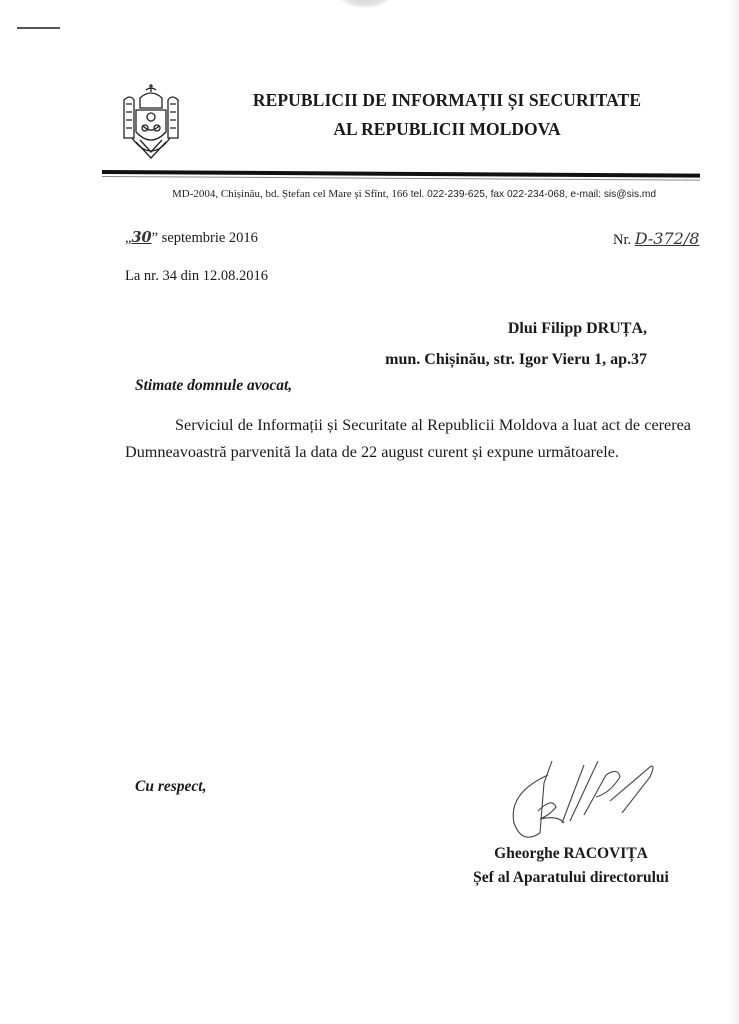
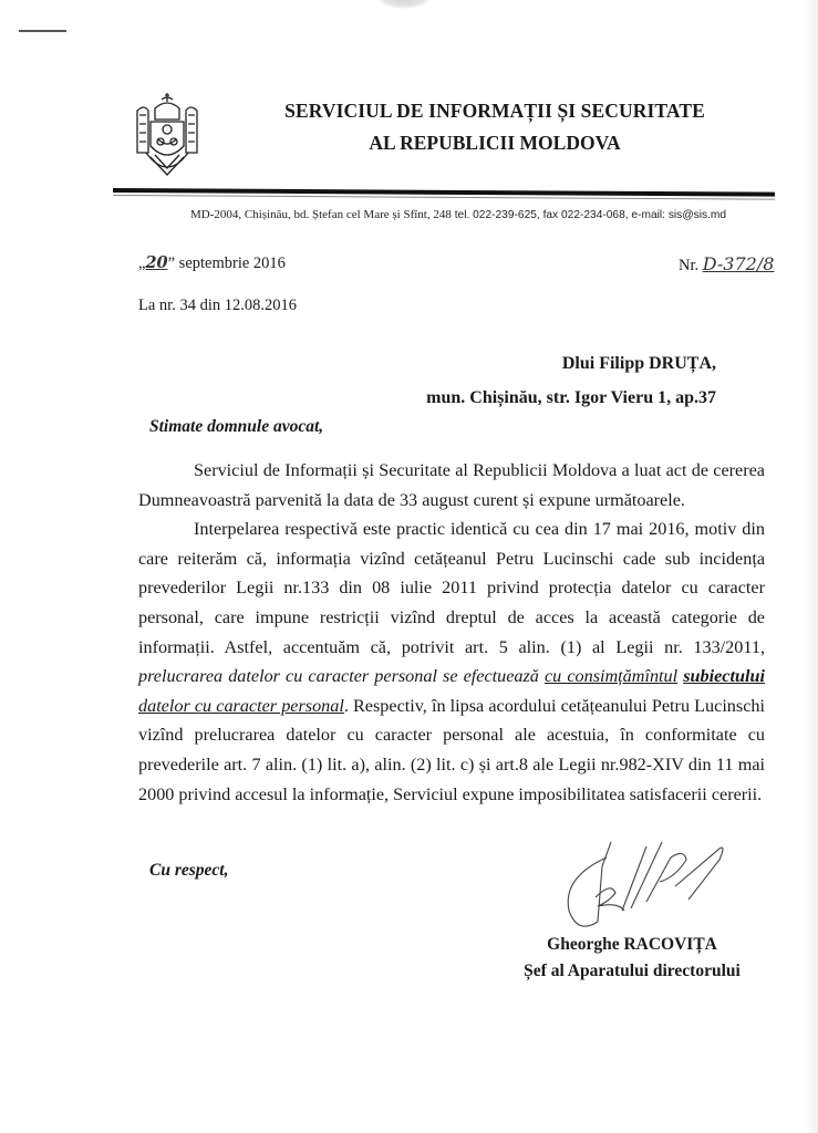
- REPUBLICII DE INFORMAȚII ȘI SECURITATE
+ SERVICIUL DE INFORMAȚII ȘI SECURITATE
  AL REPUBLICII MOLDOVA
- MD-2004, Chișinău, bd. Ștefan cel Mare și Sfînt, 166 tel. 022-239-625, fax 022-234-068, e-mail: sis@sis.md
+ MD-2004, Chișinău, bd. Ștefan cel Mare și Sfînt, 248 tel. 022-239-625, fax 022-234-068, e-mail: sis@sis.md
- „30” septembrie 2016
+ „20” septembrie 2016
  Nr. D-372/8
  La nr. 34 din 12.08.2016
  Dlui Filipp DRUȚA,
  mun. Chișinău, str. Igor Vieru 1, ap.37
  Stimate domnule avocat,
- Serviciul de Informații și Securitate al Republicii Moldova a luat act de cererea Dumneavoastră parvenită la data de 22 august curent și expune următoarele.
+ Serviciul de Informații și Securitate al Republicii Moldova a luat act de cererea Dumneavoastră parvenită la data de 33 august curent și expune următoarele.
+ Interpelarea respectivă este practic identică cu cea din 17 mai 2016, motiv din care reiterăm că, informația vizînd cetățeanul Petru Lucinschi cade sub incidența prevederilor Legii nr.133 din 08 iulie 2011 privind protecția datelor cu caracter personal, care impune restricții vizînd dreptul de acces la această categorie de informații. Astfel, accentuăm că, potrivit art. 5 alin. (1) al Legii nr. 133/2011, prelucrarea datelor cu caracter personal se efectuează cu consimțămîntul subiectului datelor cu caracter personal. Respectiv, în lipsa acordului cetățeanului Petru Lucinschi vizînd prelucrarea datelor cu caracter personal ale acestuia, în conformitate cu prevederile art. 7 alin. (1) lit. a), alin. (2) lit. c) și art.8 ale Legii nr.982-XIV din 11 mai 2000 privind accesul la informație, Serviciul expune imposibilitatea satisfacerii cererii.
  Cu respect,
  Gheorghe RACOVIȚA
  Șef al Aparatului directorului
